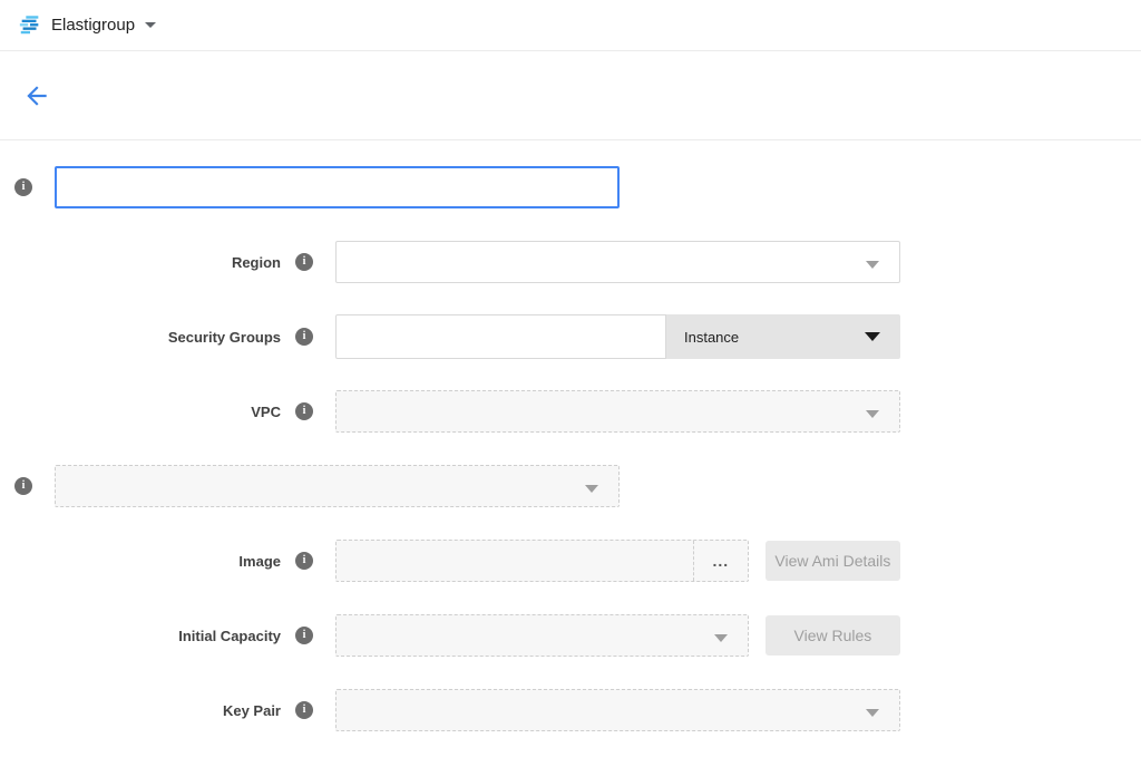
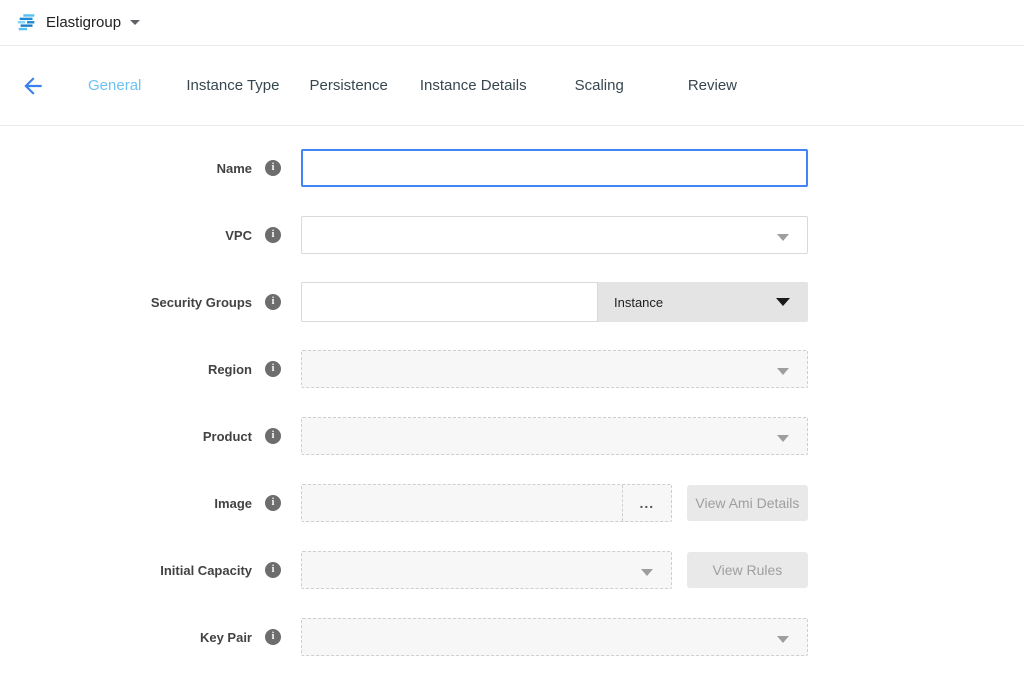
  Elastigroup
+ General
+ Instance Type
+ Persistence
+ Instance Details
+ Scaling
+ Review
+ Name
  i
- Region
+ VPC
  i
  Security Groups
  i
  Instance
- VPC
+ Region
  i
+ Product
  i
  Image
  i
  ...
  View Ami Details
  Initial Capacity
  i
  View Rules
  Key Pair
  i
